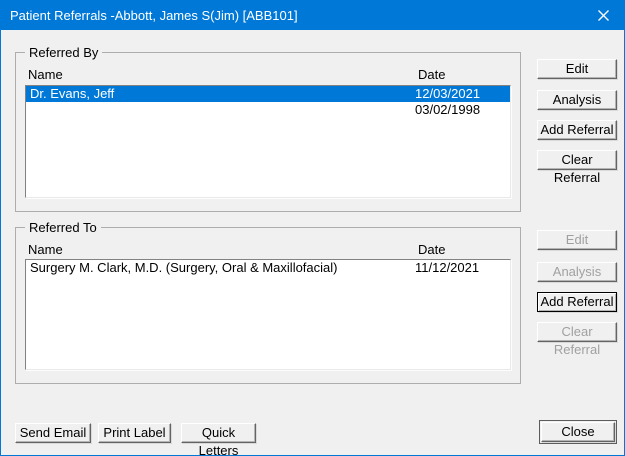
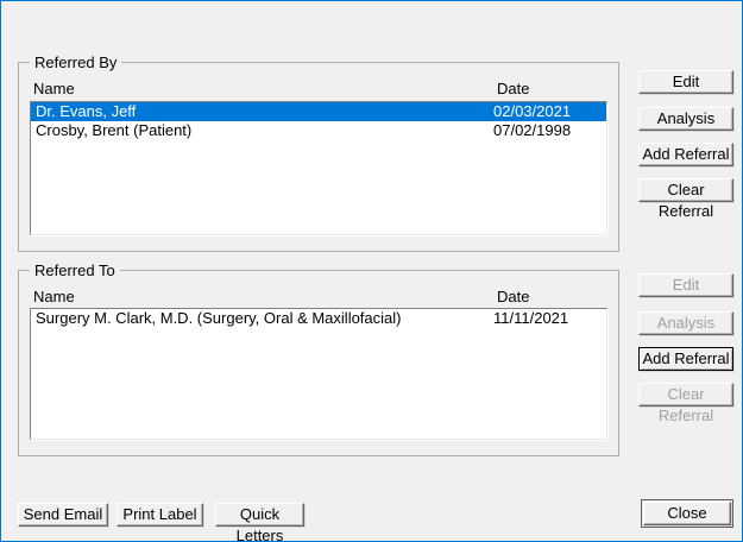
- Patient Referrals -Abbott, James S(Jim) [ABB101]
  Referred By
  Name
  Date
  Dr. Evans, Jeff
- 12/03/2021
+ 02/03/2021
+ Crosby, Brent (Patient)
- 03/02/1998
+ 07/02/1998
  Edit
  Analysis
  Add Referral
  Clear Referral
  Referred To
  Name
  Date
  Surgery M. Clark, M.D. (Surgery, Oral & Maxillofacial)
- 11/12/2021
+ 11/11/2021
  Edit
  Analysis
  Add Referral
  Clear Referral
  Send Email
  Print Label
  Quick Letters
  Close
